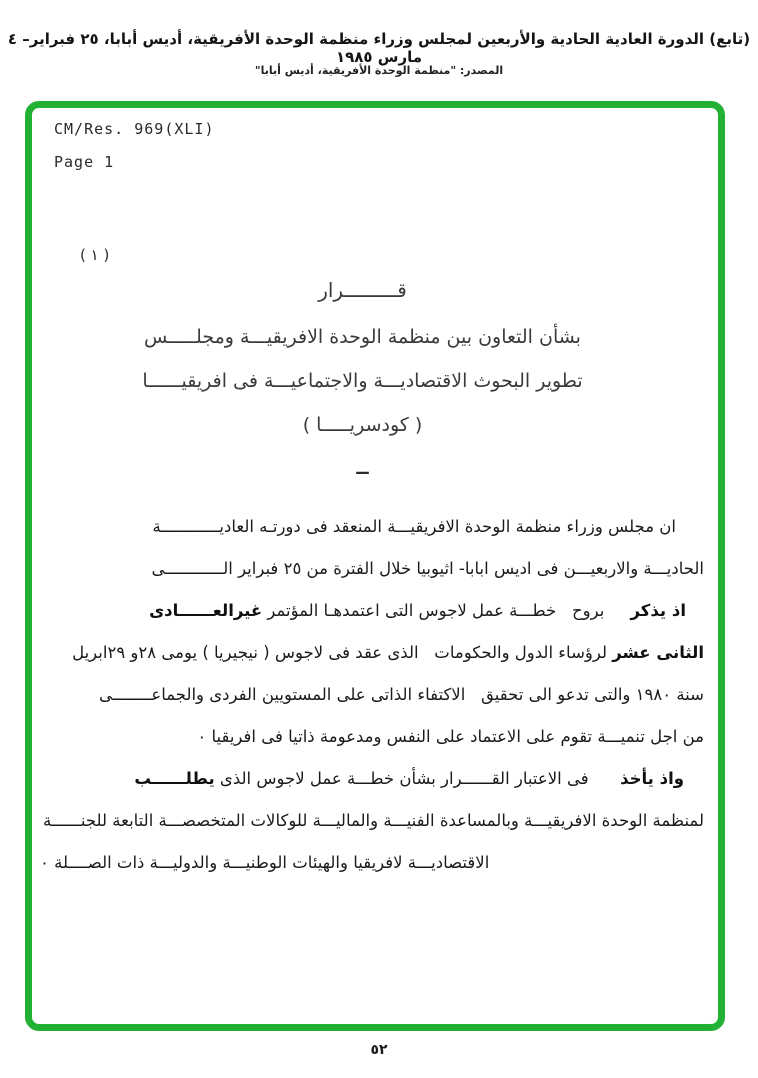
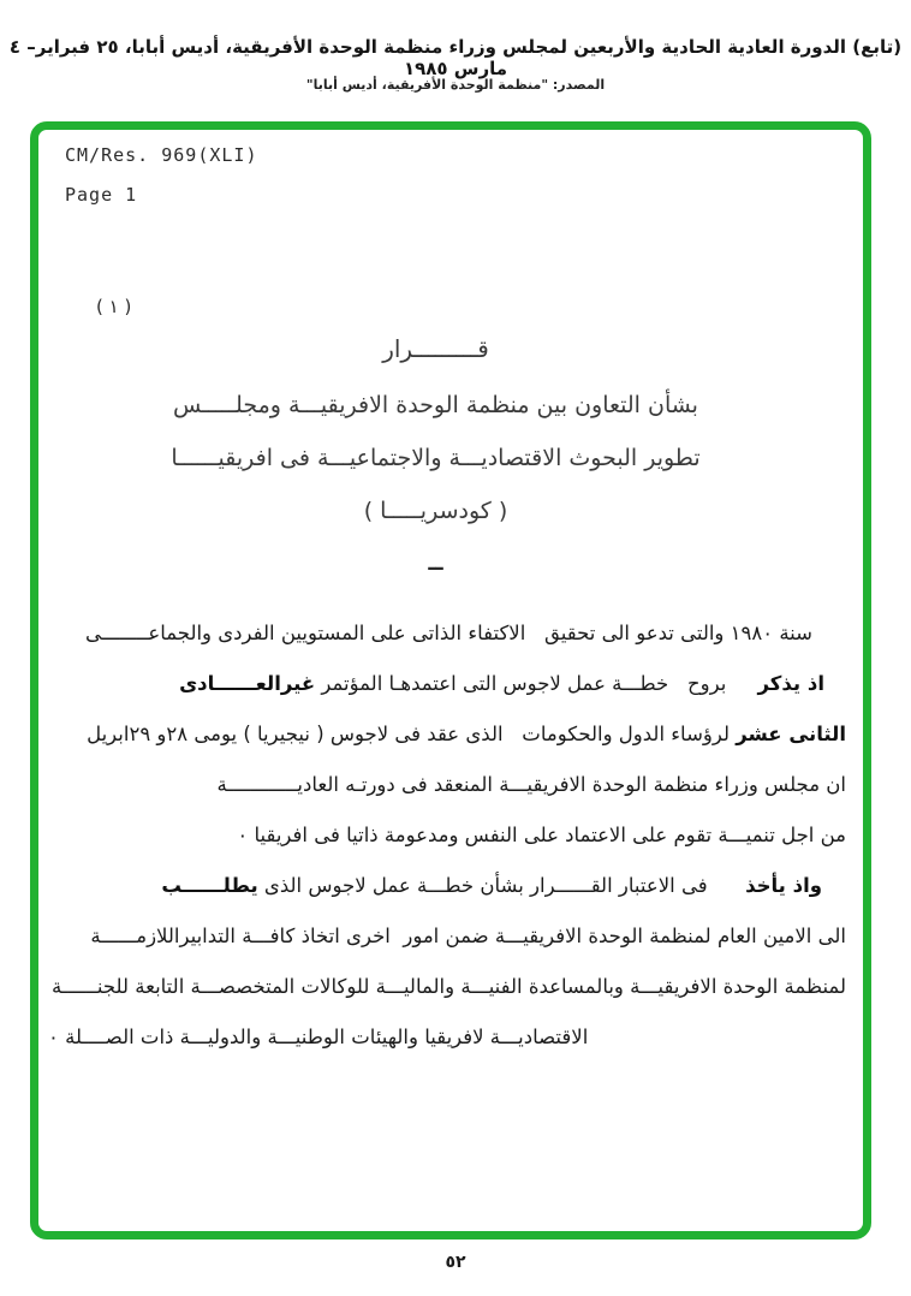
  (تابع) الدورة العادية الحادية والأربعين لمجلس وزراء منظمة الوحدة الأفريقية، أديس أبابا، ٢٥ فبراير– ٤ مارس ١٩٨٥
  المصدر: "منظمة الوحدة الأفريقية، أديس أبابا"
  CM/Res. 969(XLI)
  Page 1
  ( ١ )
  قـــــــــرار
  بشأن التعاون بين منظمة الوحدة الافريقيـــة ومجلـــــس
  تطوير البحوث الاقتصاديـــة والاجتماعيـــة فى افريقيــــــا
  ( كودسريـــــا )
  ــ
- ان مجلس وزراء منظمة الوحدة الافريقيـــة المنعقد فى دورتـه العاديــــــــــــة
+ سنة ١٩٨٠ والتى تدعو الى تحقيق الاكتفاء الذاتى على المستويين الفردى والجماعــــــــى
- الحاديـــة والاربعيـــن فى اديس ابابا- اثيوبيا خلال الفترة من ٢٥ فبراير الــــــــــــى
  اذ يذكر بروح خطـــة عمل لاجوس التى اعتمدهـا المؤتمر غيرالعــــــادى
  الثانى عشر لرؤساء الدول والحكومات الذى عقد فى لاجوس ( نيجيريا ) يومى ٢٨و ٢٩ابريل
- سنة ١٩٨٠ والتى تدعو الى تحقيق الاكتفاء الذاتى على المستويين الفردى والجماعــــــــى
+ ان مجلس وزراء منظمة الوحدة الافريقيـــة المنعقد فى دورتـه العاديــــــــــــة
  من اجل تنميـــة تقوم على الاعتماد على النفس ومدعومة ذاتيا فى افريقيا ٠
  واذ يأخذ فى الاعتبار القــــــرار بشأن خطـــة عمل لاجوس الذى يطلــــــب
+ الى الامين العام لمنظمة الوحدة الافريقيـــة ضمن امور اخرى اتخاذ كافـــة التدابيراللازمــــــة
  لمنظمة الوحدة الافريقيـــة وبالمساعدة الفنيـــة والماليـــة للوكالات المتخصصـــة التابعة للجنــــــة
  الاقتصاديـــة لافريقيا والهيئات الوطنيـــة والدوليـــة ذات الصــــلة ٠
  ٥٢
